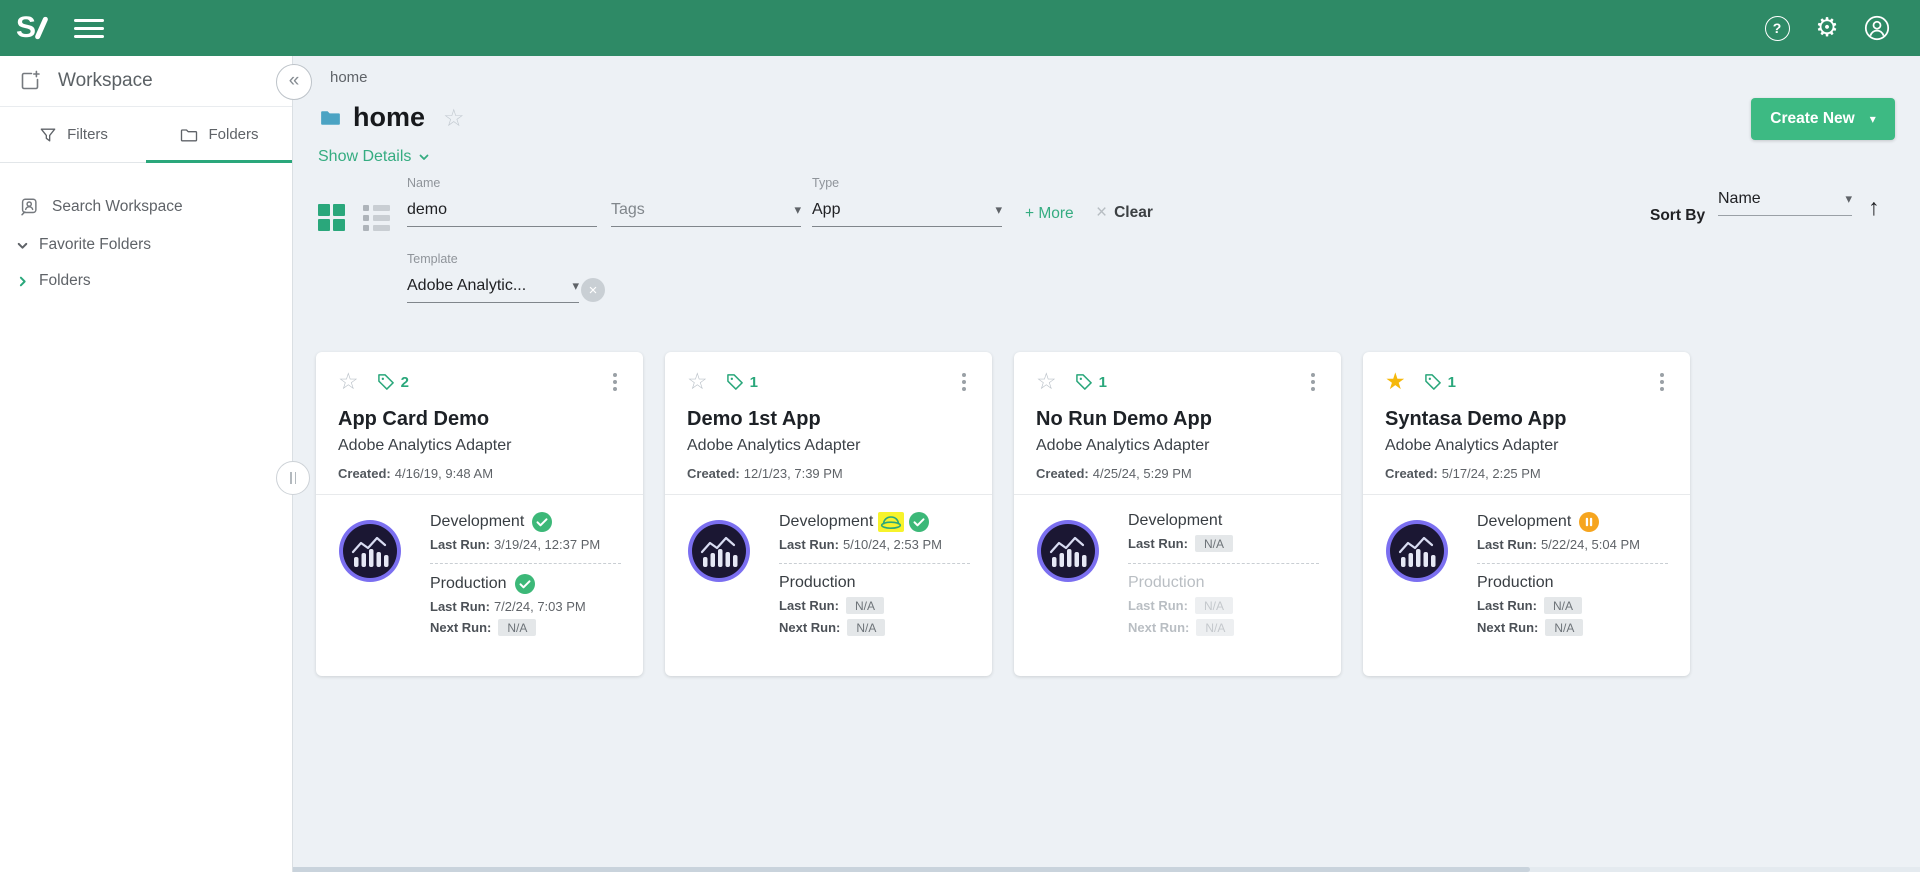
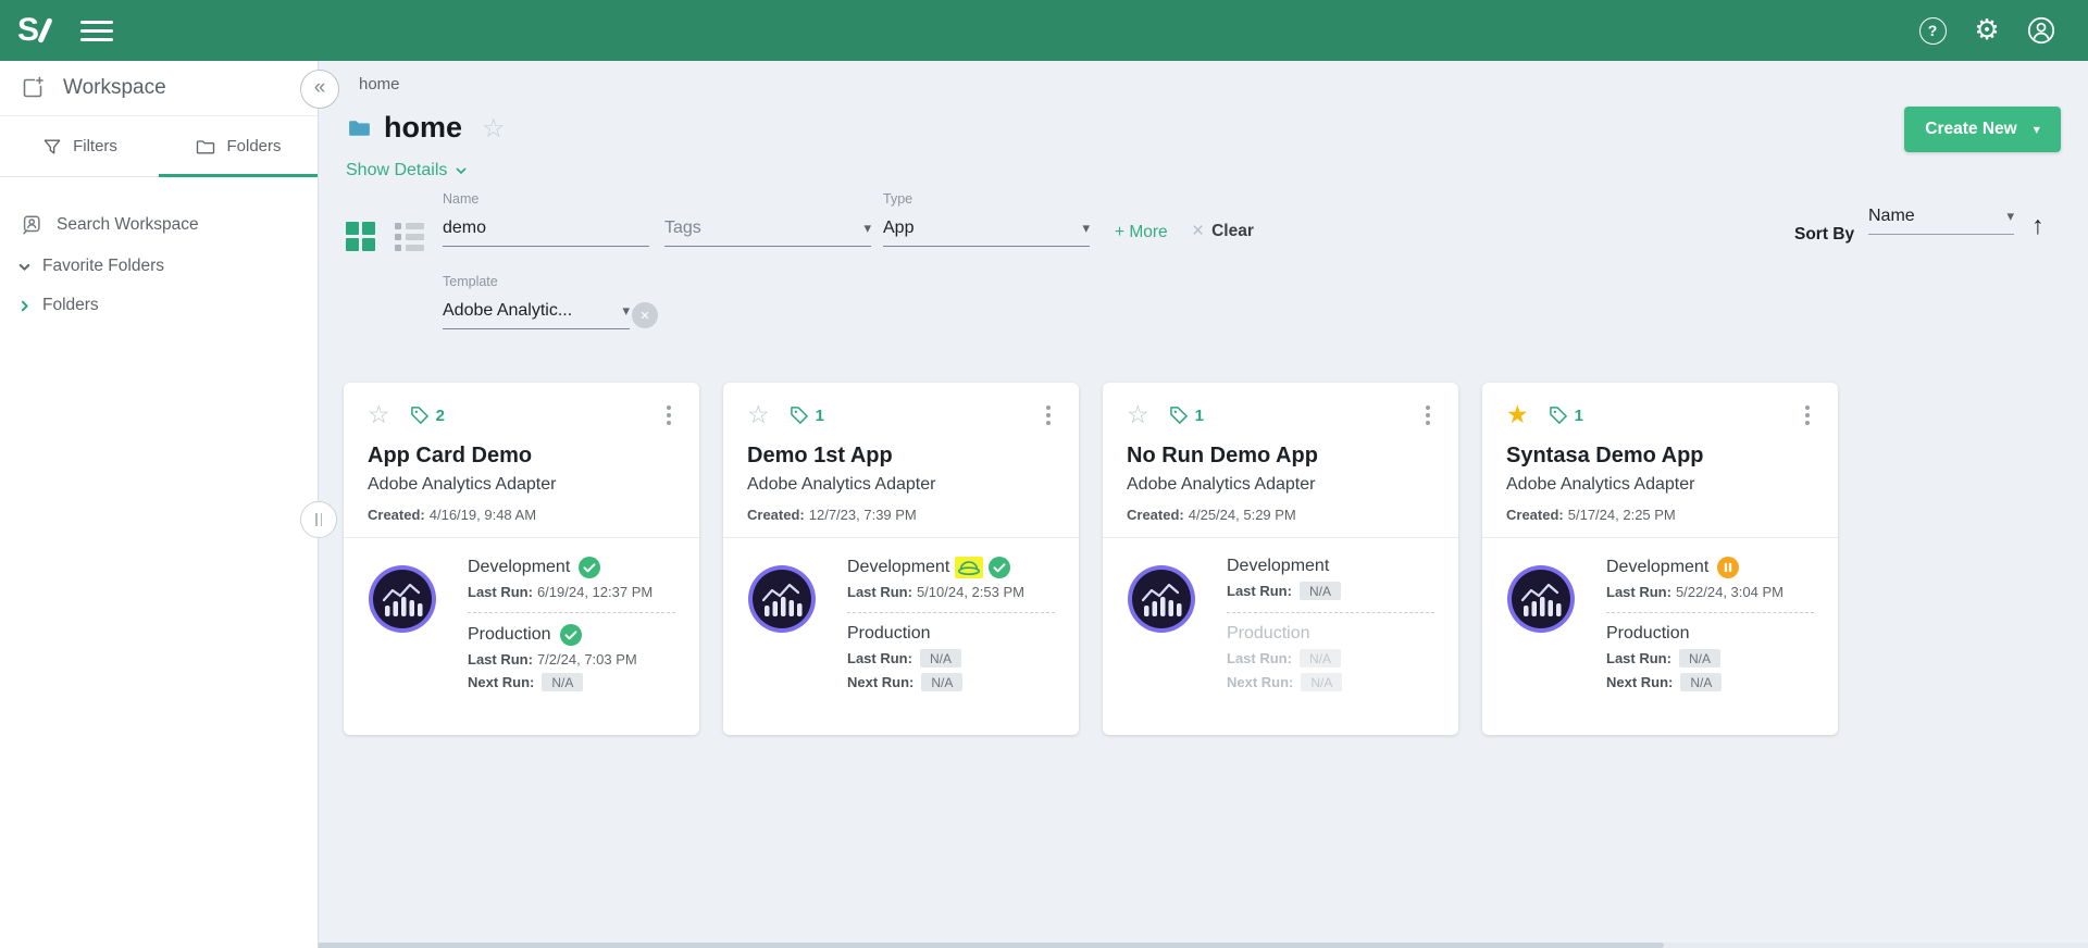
  S
  ?
  ⚙
  Workspace
  Filters
  Folders
  Search Workspace
  Favorite Folders
  Folders
  «
  home
  home
  ☆
  Show Details
  Create New
  ▾
  Name
  demo
  Tags
  ▾
  Type
  App
  ▾
  + More
  ×
  Clear
  Template
  Adobe Analytic...
  ▾
  ×
  Sort By
  Name
  ▾
  ↑
  ☆
  2
  App Card Demo
  Adobe Analytics Adapter
  Created: 4/16/19, 9:48 AM
  Development
  Last Run:
- 3/19/24, 12:37 PM
+ 6/19/24, 12:37 PM
  Production
  Last Run:
  7/2/24, 7:03 PM
  Next Run:
  N/A
  ☆
  1
  Demo 1st App
  Adobe Analytics Adapter
- Created: 12/1/23, 7:39 PM
+ Created: 12/7/23, 7:39 PM
  Development
  Last Run:
  5/10/24, 2:53 PM
  Production
  Last Run:
  N/A
  Next Run:
  N/A
  ☆
  1
  No Run Demo App
  Adobe Analytics Adapter
  Created: 4/25/24, 5:29 PM
  Development
  Last Run:
  N/A
  Production
  Last Run:
  N/A
  Next Run:
  N/A
  ★
  1
  Syntasa Demo App
  Adobe Analytics Adapter
  Created: 5/17/24, 2:25 PM
  Development
  Last Run:
- 5/22/24, 5:04 PM
+ 5/22/24, 3:04 PM
  Production
  Last Run:
  N/A
  Next Run:
  N/A
